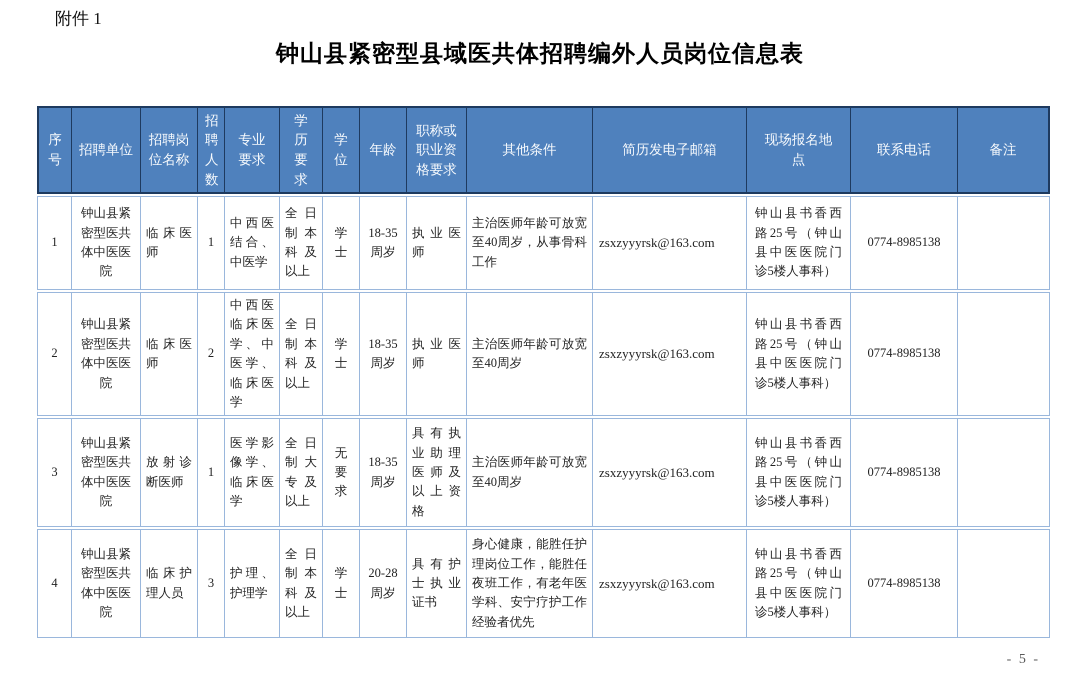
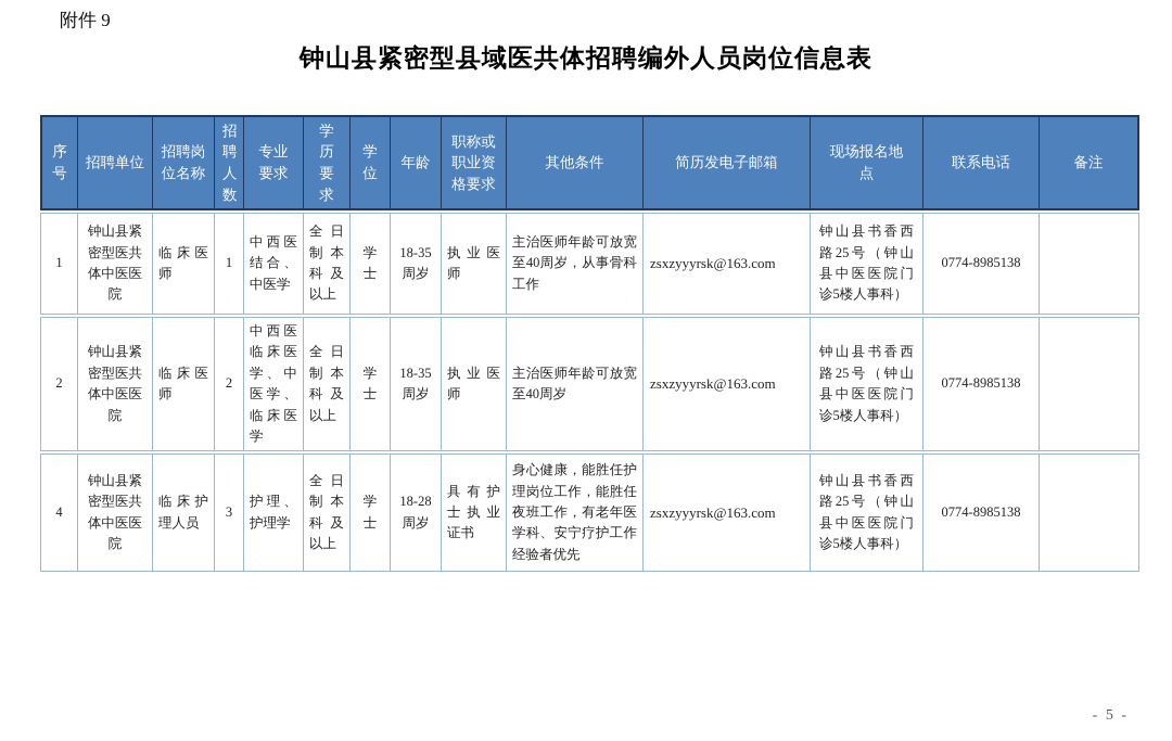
- 附件 1
+ 附件 9
  钟山县紧密型县域医共体招聘编外人员岗位信息表
  序号	招聘单位	招聘岗位名称	招聘人数	专业要求	学历要求	学位	年龄	职称或职业资格要求	其他条件	简历发电子邮箱	现场报名地点	联系电话	备注
  1	钟山县紧密型医共体中医医院	临床医师	1	中西医结合、中医学	全日制本科及以上	学士	18-35周岁	执业医师	主治医师年龄可放宽至40周岁，从事骨科工作	zsxzyyyrsk@163.com	钟山县书香西路25号（钟山县中医医院门诊5楼人事科）	0774-8985138
  2	钟山县紧密型医共体中医医院	临床医师	2	中西医临床医学、中医学、临床医学	全日制本科及以上	学士	18-35周岁	执业医师	主治医师年龄可放宽至40周岁	zsxzyyyrsk@163.com	钟山县书香西路25号（钟山县中医医院门诊5楼人事科）	0774-8985138
- 3	钟山县紧密型医共体中医医院	放射诊断医师	1	医学影像学、临床医学	全日制大专及以上	无要求	18-35周岁	具有执业助理医师及以上资格	主治医师年龄可放宽至40周岁	zsxzyyyrsk@163.com	钟山县书香西路25号（钟山县中医医院门诊5楼人事科）	0774-8985138
- 4	钟山县紧密型医共体中医医院	临床护理人员	3	护理、护理学	全日制本科及以上	学士	20-28周岁	具有护士执业证书	身心健康，能胜任护理岗位工作，能胜任夜班工作，有老年医学科、安宁疗护工作经验者优先	zsxzyyyrsk@163.com	钟山县书香西路25号（钟山县中医医院门诊5楼人事科）	0774-8985138
+ 4	钟山县紧密型医共体中医医院	临床护理人员	3	护理、护理学	全日制本科及以上	学士	18-28周岁	具有护士执业证书	身心健康，能胜任护理岗位工作，能胜任夜班工作，有老年医学科、安宁疗护工作经验者优先	zsxzyyyrsk@163.com	钟山县书香西路25号（钟山县中医医院门诊5楼人事科）	0774-8985138
  - 5 -
